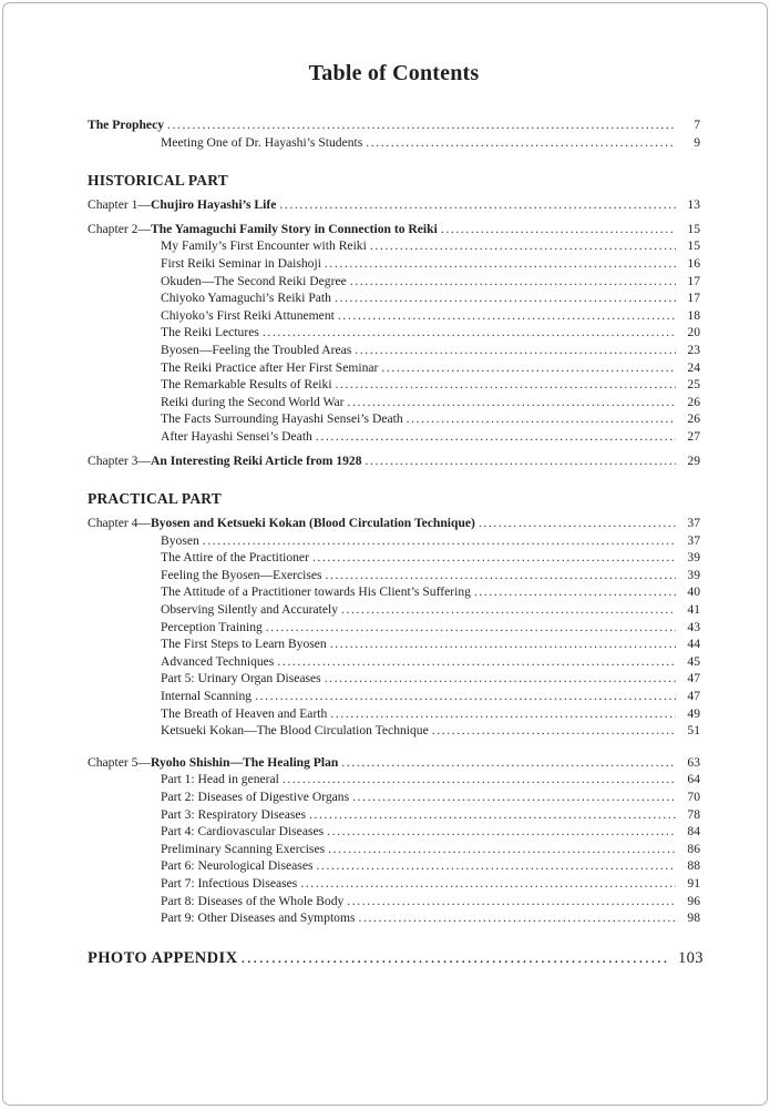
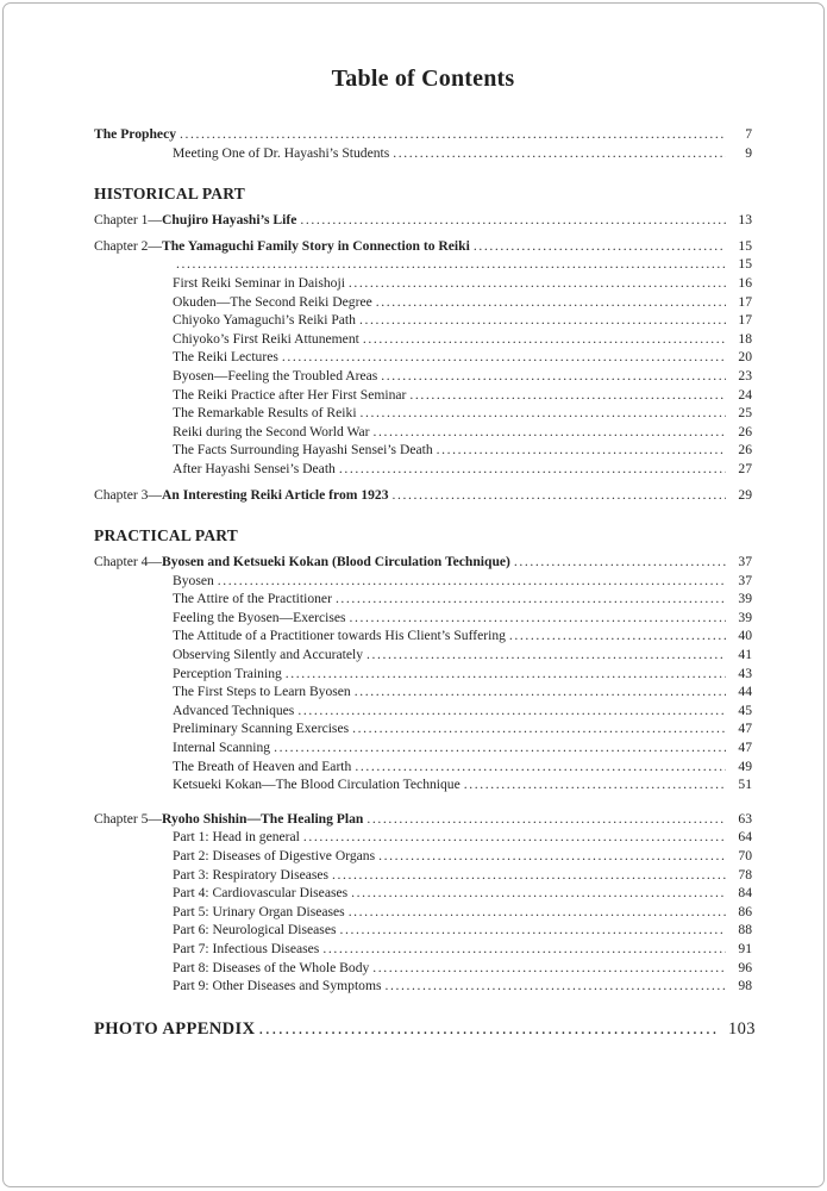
  Table of Contents
  The Prophecy
  7
  Meeting One of Dr. Hayashi’s Students
  9
  HISTORICAL PART
  Chapter 1—
  Chujiro Hayashi’s Life
  13
  Chapter 2—
  The Yamaguchi Family Story in Connection to Reiki
  15
- My Family’s First Encounter with Reiki
  15
  First Reiki Seminar in Daishoji
  16
  Okuden—The Second Reiki Degree
  17
  Chiyoko Yamaguchi’s Reiki Path
  17
  Chiyoko’s First Reiki Attunement
  18
  The Reiki Lectures
  20
  Byosen—Feeling the Troubled Areas
  23
  The Reiki Practice after Her First Seminar
  24
  The Remarkable Results of Reiki
  25
  Reiki during the Second World War
  26
  The Facts Surrounding Hayashi Sensei’s Death
  26
  After Hayashi Sensei’s Death
  27
  Chapter 3—
- An Interesting Reiki Article from 1928
+ An Interesting Reiki Article from 1923
  29
  PRACTICAL PART
  Chapter 4—
  Byosen and Ketsueki Kokan (Blood Circulation Technique)
  37
  Byosen
  37
  The Attire of the Practitioner
  39
  Feeling the Byosen—Exercises
  39
  The Attitude of a Practitioner towards His Client’s Suffering
  40
  Observing Silently and Accurately
  41
  Perception Training
  43
  The First Steps to Learn Byosen
  44
  Advanced Techniques
  45
- Part 5: Urinary Organ Diseases
+ Preliminary Scanning Exercises
  47
  Internal Scanning
  47
  The Breath of Heaven and Earth
  49
  Ketsueki Kokan—The Blood Circulation Technique
  51
  Chapter 5—
  Ryoho Shishin—The Healing Plan
  63
  Part 1: Head in general
  64
  Part 2: Diseases of Digestive Organs
  70
  Part 3: Respiratory Diseases
  78
  Part 4: Cardiovascular Diseases
  84
- Preliminary Scanning Exercises
+ Part 5: Urinary Organ Diseases
  86
  Part 6: Neurological Diseases
  88
  Part 7: Infectious Diseases
  91
  Part 8: Diseases of the Whole Body
  96
  Part 9: Other Diseases and Symptoms
  98
  PHOTO APPENDIX
  103
